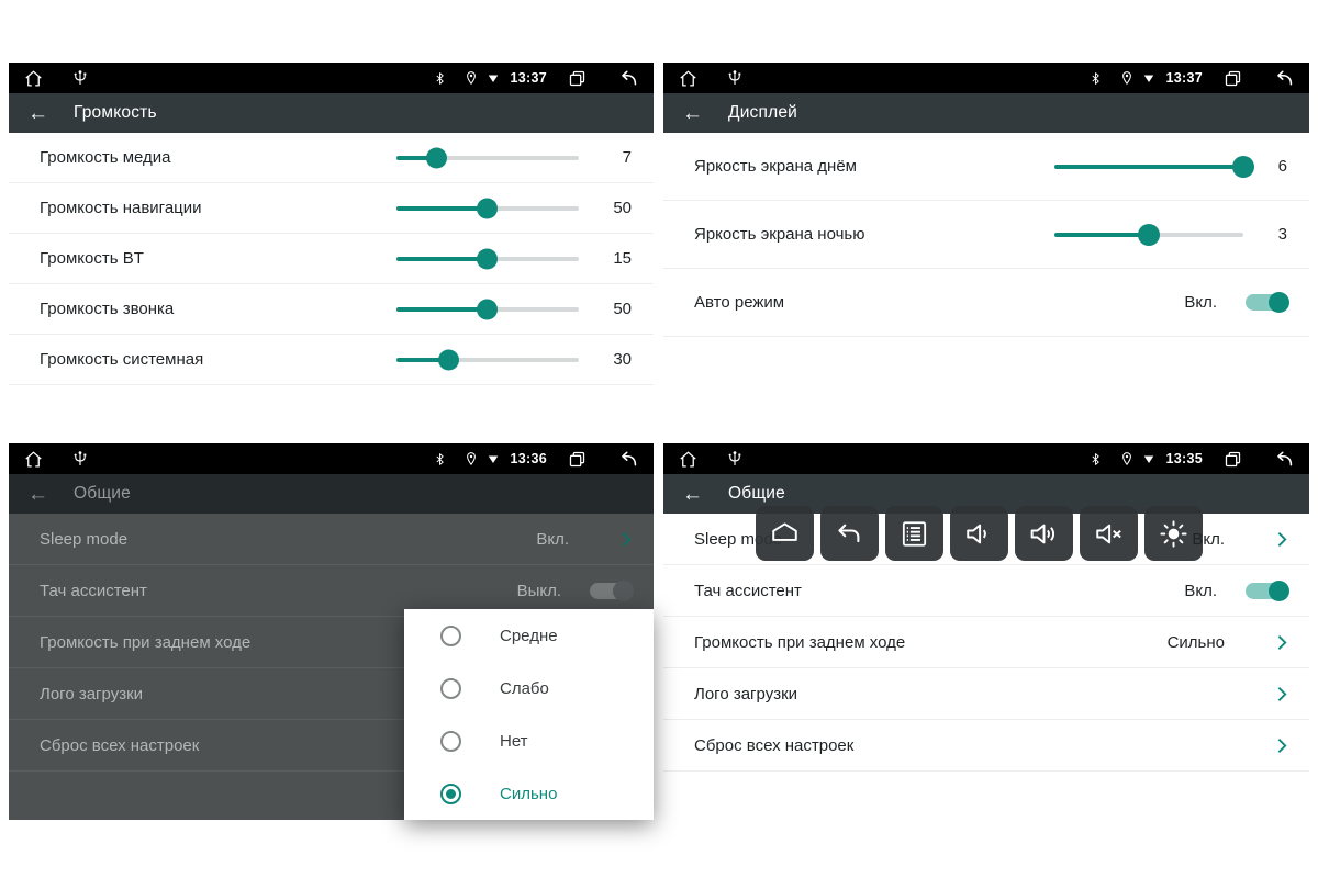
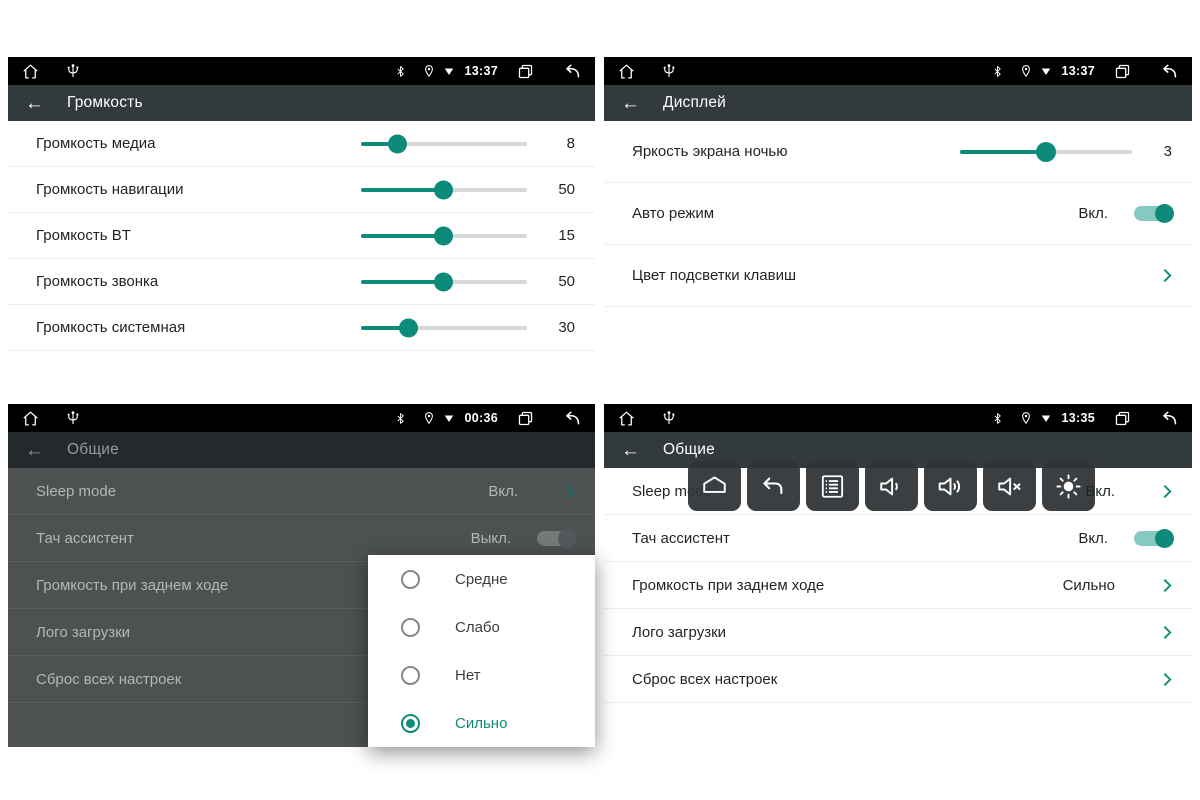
  13:37
  ←
  Громкость
  Громкость медиа
- 7
+ 8
  Громкость навигации
  50
  Громкость BT
  15
  Громкость звонка
  50
  Громкость системная
  30
  13:37
  ←
  Дисплей
- Яркость экрана днём
- 6
  Яркость экрана ночью
  3
  Авто режим
  Вкл.
+ Цвет подсветки клавиш
- 13:36
+ 00:36
  ←
  Общие
  Sleep mode
  Вкл.
  Тач ассистент
  Выкл.
  Громкость при заднем ходе
  Лого загрузки
  Сброс всех настроек
  Средне
  Слабо
  Нет
  Сильно
  13:35
  ←
  Общие
  Вкл.
  Тач ассистент
  Вкл.
  Громкость при заднем ходе
  Сильно
  Лого загрузки
  Сброс всех настроек
